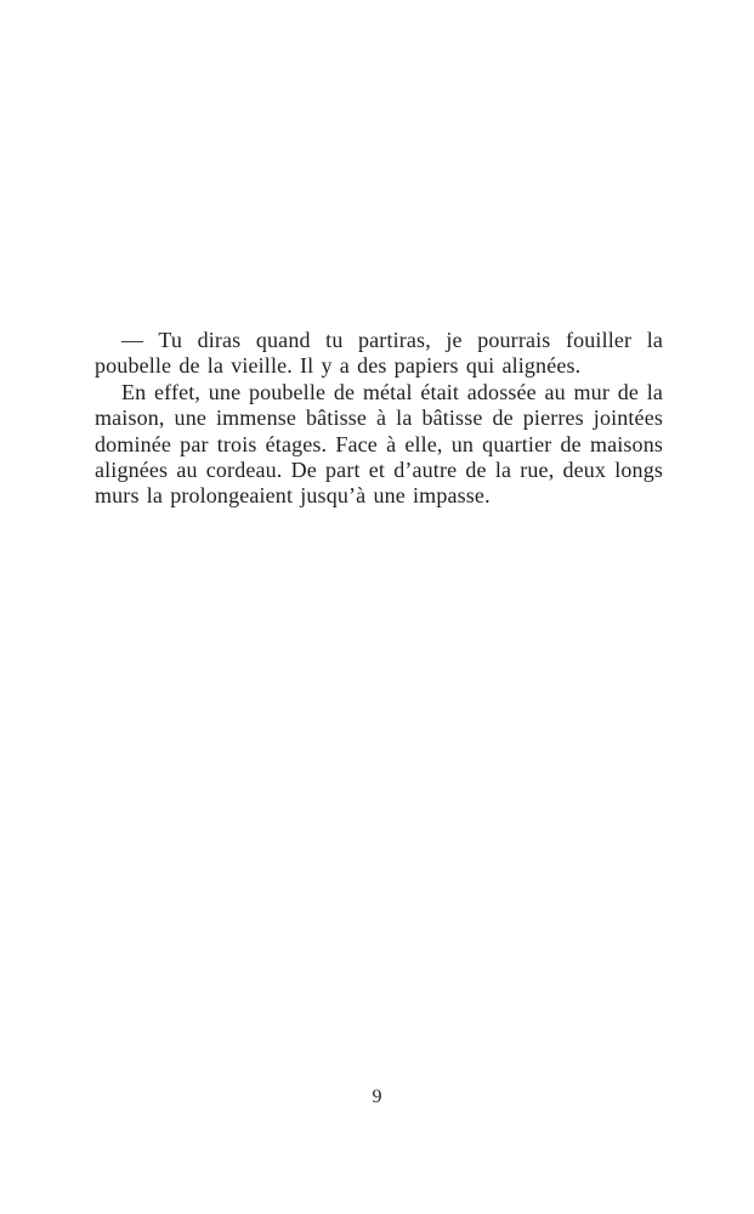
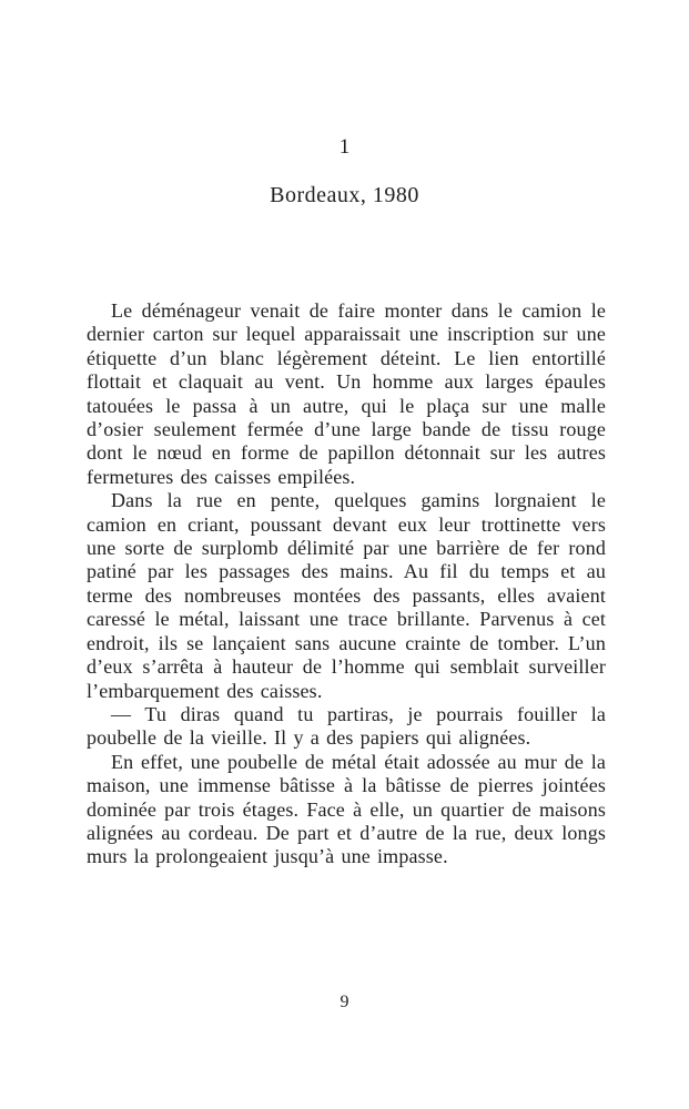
+ 1
+ Bordeaux, 1980
+ Le déménageur venait de faire monter dans le camion le dernier carton sur lequel apparaissait une inscription sur une étiquette d’un blanc légèrement déteint. Le lien entortillé flottait et claquait au vent. Un homme aux larges épaules tatouées le passa à un autre, qui le plaça sur une malle d’osier seulement fermée d’une large bande de tissu rouge dont le nœud en forme de papillon détonnait sur les autres fermetures des caisses empilées.
+ Dans la rue en pente, quelques gamins lorgnaient le camion en criant, poussant devant eux leur trottinette vers une sorte de surplomb délimité par une barrière de fer rond patiné par les passages des mains. Au fil du temps et au terme des nombreuses montées des passants, elles avaient caressé le métal, laissant une trace brillante. Parvenus à cet endroit, ils se lançaient sans aucune crainte de tomber. L’un d’eux s’arrêta à hauteur de l’homme qui semblait surveiller l’embarquement des caisses.
  — Tu diras quand tu partiras, je pourrais fouiller la poubelle de la vieille. Il y a des papiers qui alignées.
  En effet, une poubelle de métal était adossée au mur de la maison, une immense bâtisse à la bâtisse de pierres jointées dominée par trois étages. Face à elle, un quartier de maisons alignées au cordeau. De part et d’autre de la rue, deux longs murs la prolongeaient jusqu’à une impasse.
  9
